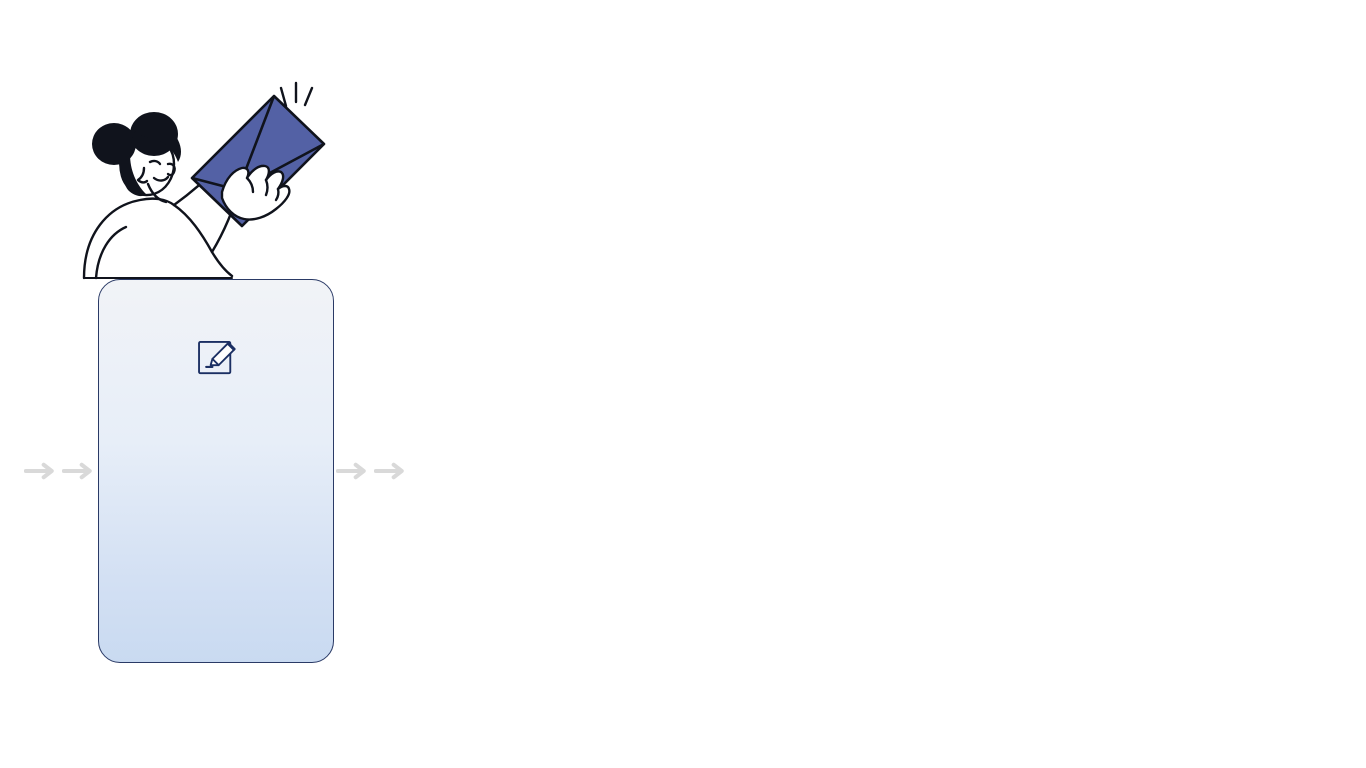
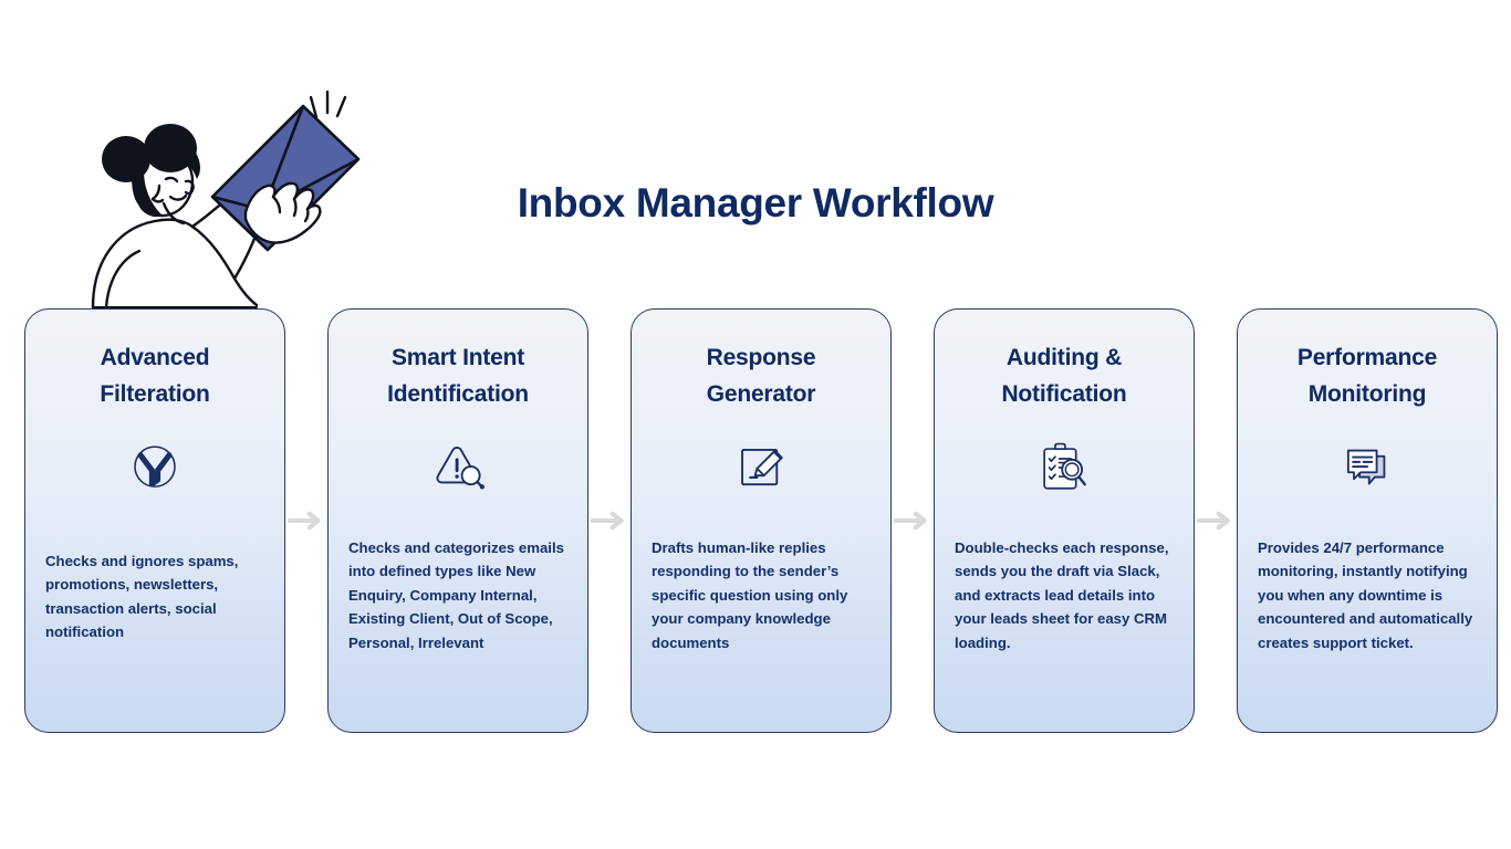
+ Inbox Manager Workflow
+ Advanced
+ Filteration
+ Checks and ignores spams, promotions, newsletters, transaction alerts, social notification
+ Smart Intent
+ Identification
+ Checks and categorizes emails into defined types like New Enquiry, Company Internal, Existing Client, Out of Scope, Personal, Irrelevant
+ Response
+ Generator
+ Drafts human-like replies responding to the sender’s specific question using only your company knowledge documents
+ Auditing &
+ Notification
+ Double-checks each response, sends you the draft via Slack, and extracts lead details into your leads sheet for easy CRM loading.
+ Performance
+ Monitoring
+ Provides 24/7 performance monitoring, instantly notifying you when any downtime is encountered and automatically creates support ticket.
